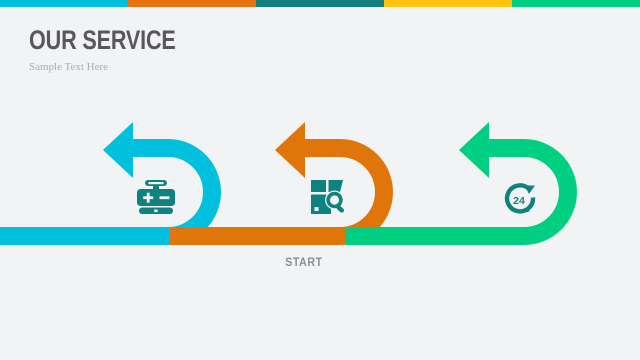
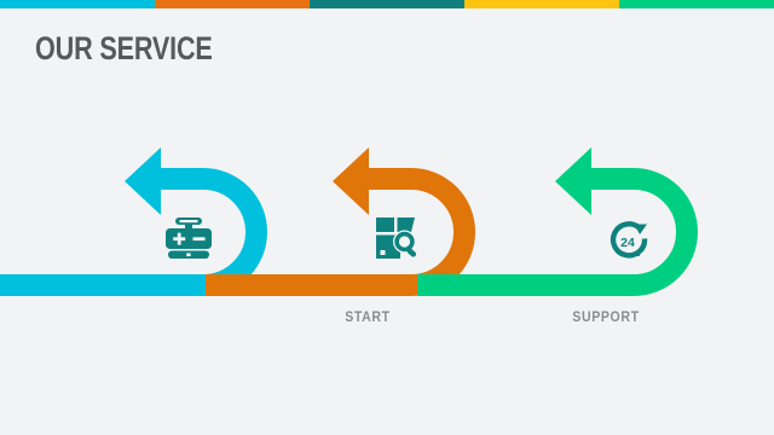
  OUR SERVICE
- Sample Text Here
  24
  START
+ SUPPORT
